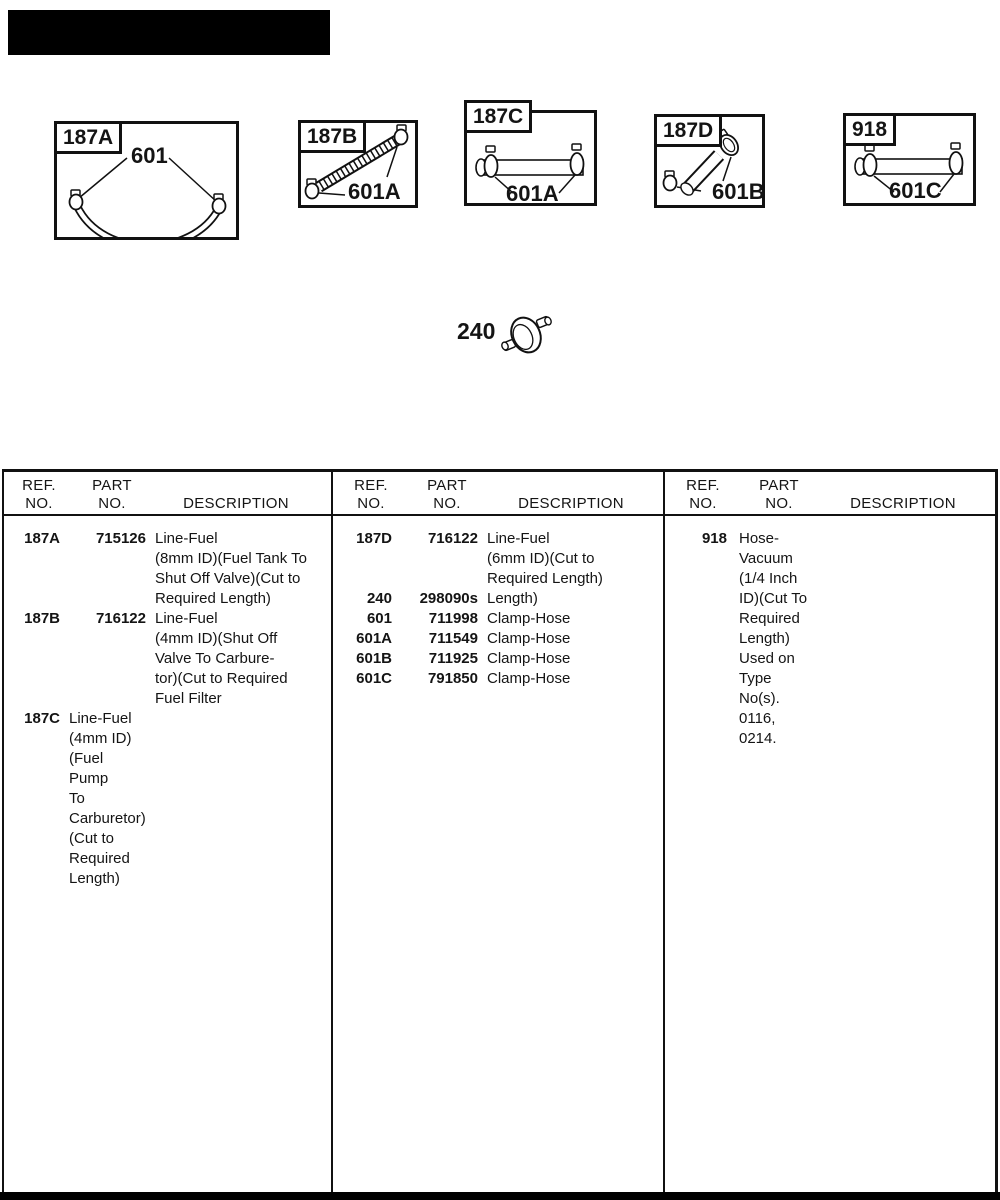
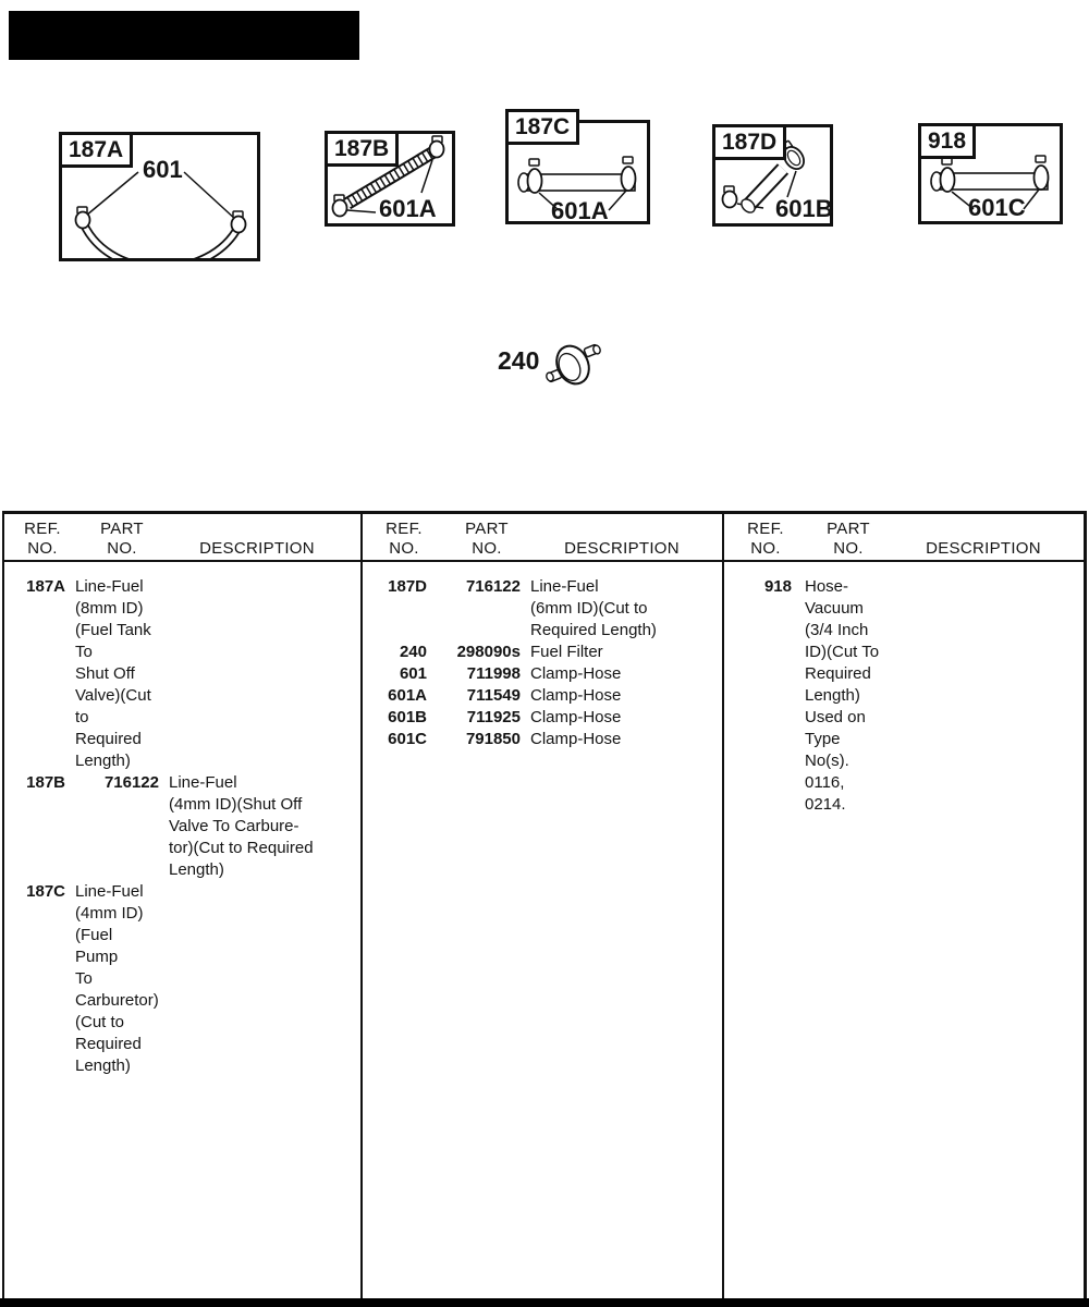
  187A
  601
  187B
  601A
  187C
  601A
  187D
  601B
  918
  601C
  240
  REF.
  NO.
  PART
  NO.
  DESCRIPTION
  REF.
  NO.
  PART
  NO.
  DESCRIPTION
  REF.
  NO.
  PART
  NO.
  DESCRIPTION
  187A
- 715126
  Line-Fuel
  (8mm ID)(Fuel Tank To
  Shut Off Valve)(Cut to
  Required Length)
  187B
  716122
  Line-Fuel
  (4mm ID)(Shut Off
  Valve To Carbure-
  tor)(Cut to Required
- Fuel Filter
+ Length)
  187C
  Line-Fuel
  (4mm ID)(Fuel Pump
  To Carburetor)(Cut to
  Required Length)
  187D
  716122
  Line-Fuel
  (6mm ID)(Cut to
  Required Length)
  240
  298090s
- Length)
+ Fuel Filter
  601
  711998
  Clamp-Hose
  601A
  711549
  Clamp-Hose
  601B
  711925
  Clamp-Hose
  601C
  791850
  Clamp-Hose
  918
  Hose-Vacuum
- (1/4 Inch ID)(Cut To
+ (3/4 Inch ID)(Cut To
  Required Length)
  Used on Type No(s).
  0116, 0214.
